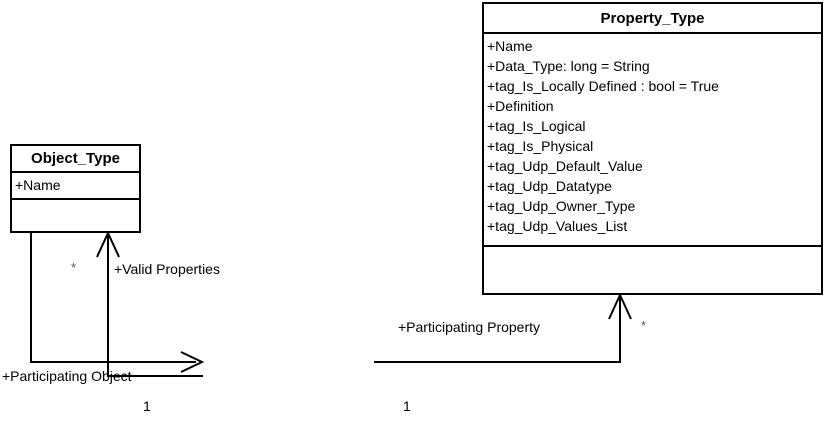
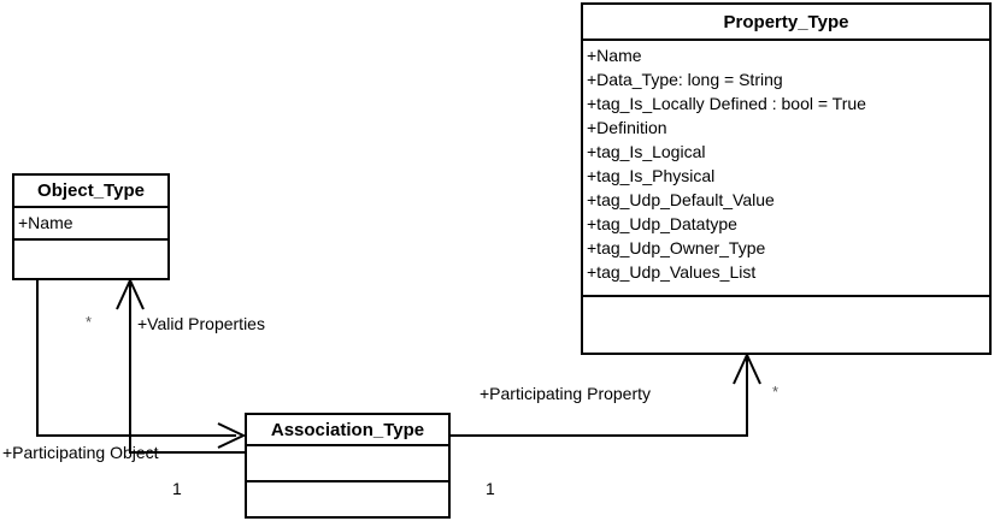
  Property_Type
  +Name
  +Data_Type: long = String
  +tag_Is_Locally Defined : bool = True
  +Definition
  +tag_Is_Logical
  +tag_Is_Physical
  +tag_Udp_Default_Value
  +tag_Udp_Datatype
  +tag_Udp_Owner_Type
  +tag_Udp_Values_List
  Object_Type
  +Name
+ Association_Type
  +Valid Properties
  *
  +Participating Object
  1
  +Participating Property
  *
  1
